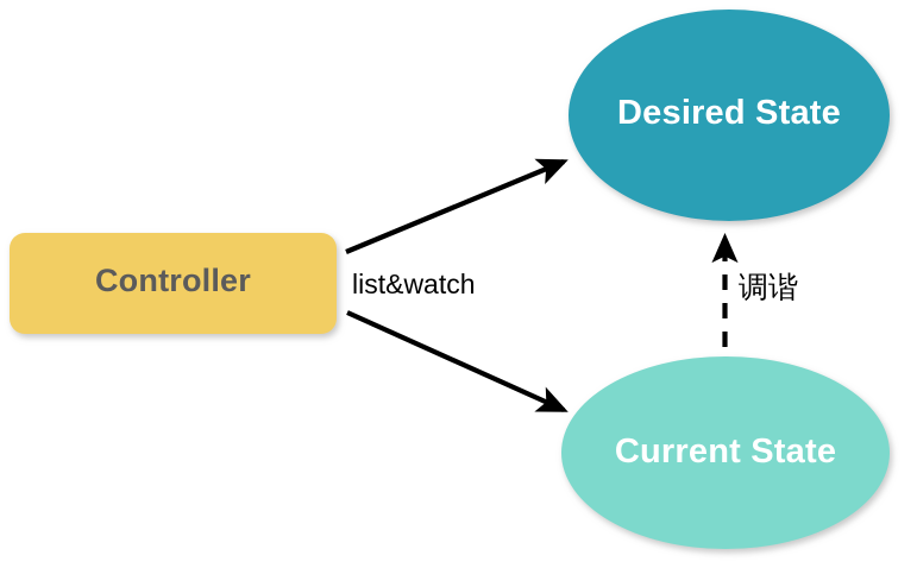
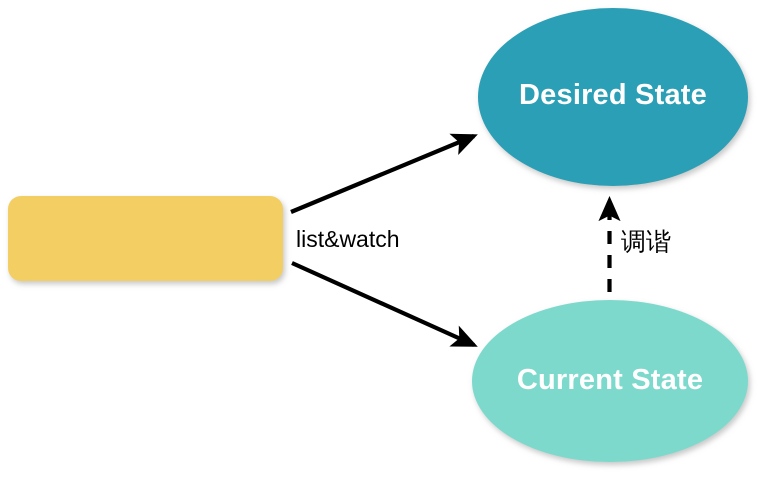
- Controller
  Desired State
  Current State
  list&watch
  调谐
